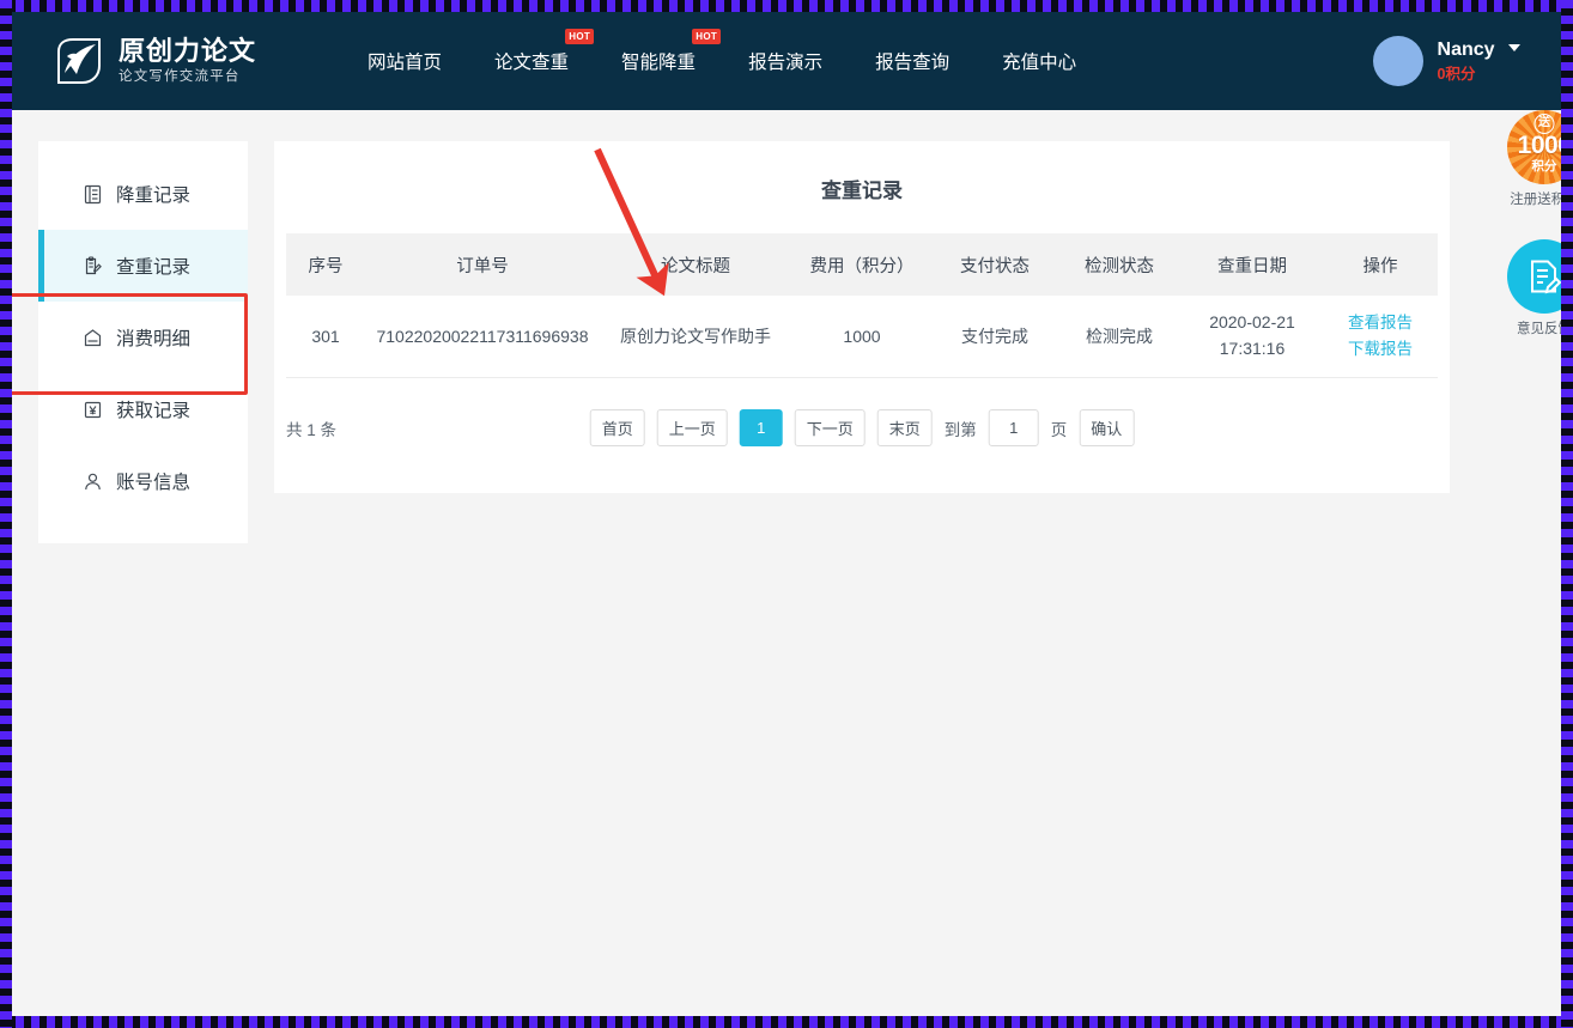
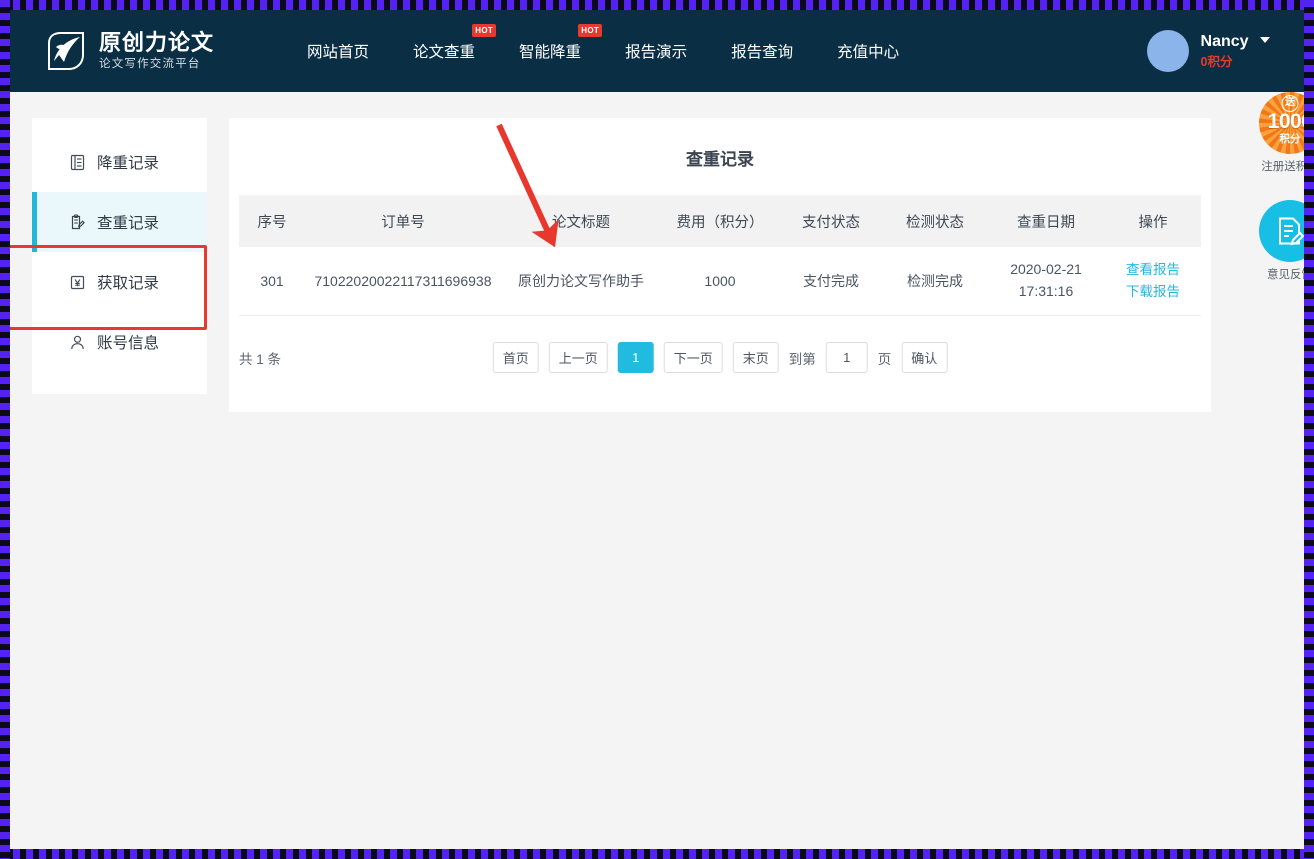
  原创力论文
  论文写作交流平台
  网站首页
  论文查重
  HOT
  智能降重
  HOT
  报告演示
  报告查询
  充值中心
  Nancy
  0积分
  降重记录
  查重记录
- 消费明细
  获取记录
  账号信息
  查重记录
  序号	订单号	论文标题	费用（积分）	支付状态	检测状态	查重日期	操作
  301	71022020022117311696938	原创力论文写作助手	1000	支付完成	检测完成	2020-02-21 17:31:16	查看报告 下载报告
  共 1 条
  首页
  上一页
  1
  下一页
  末页
  到第
  1
  页
  确认
  送
  100
  积分
  注册送积
  意见反
